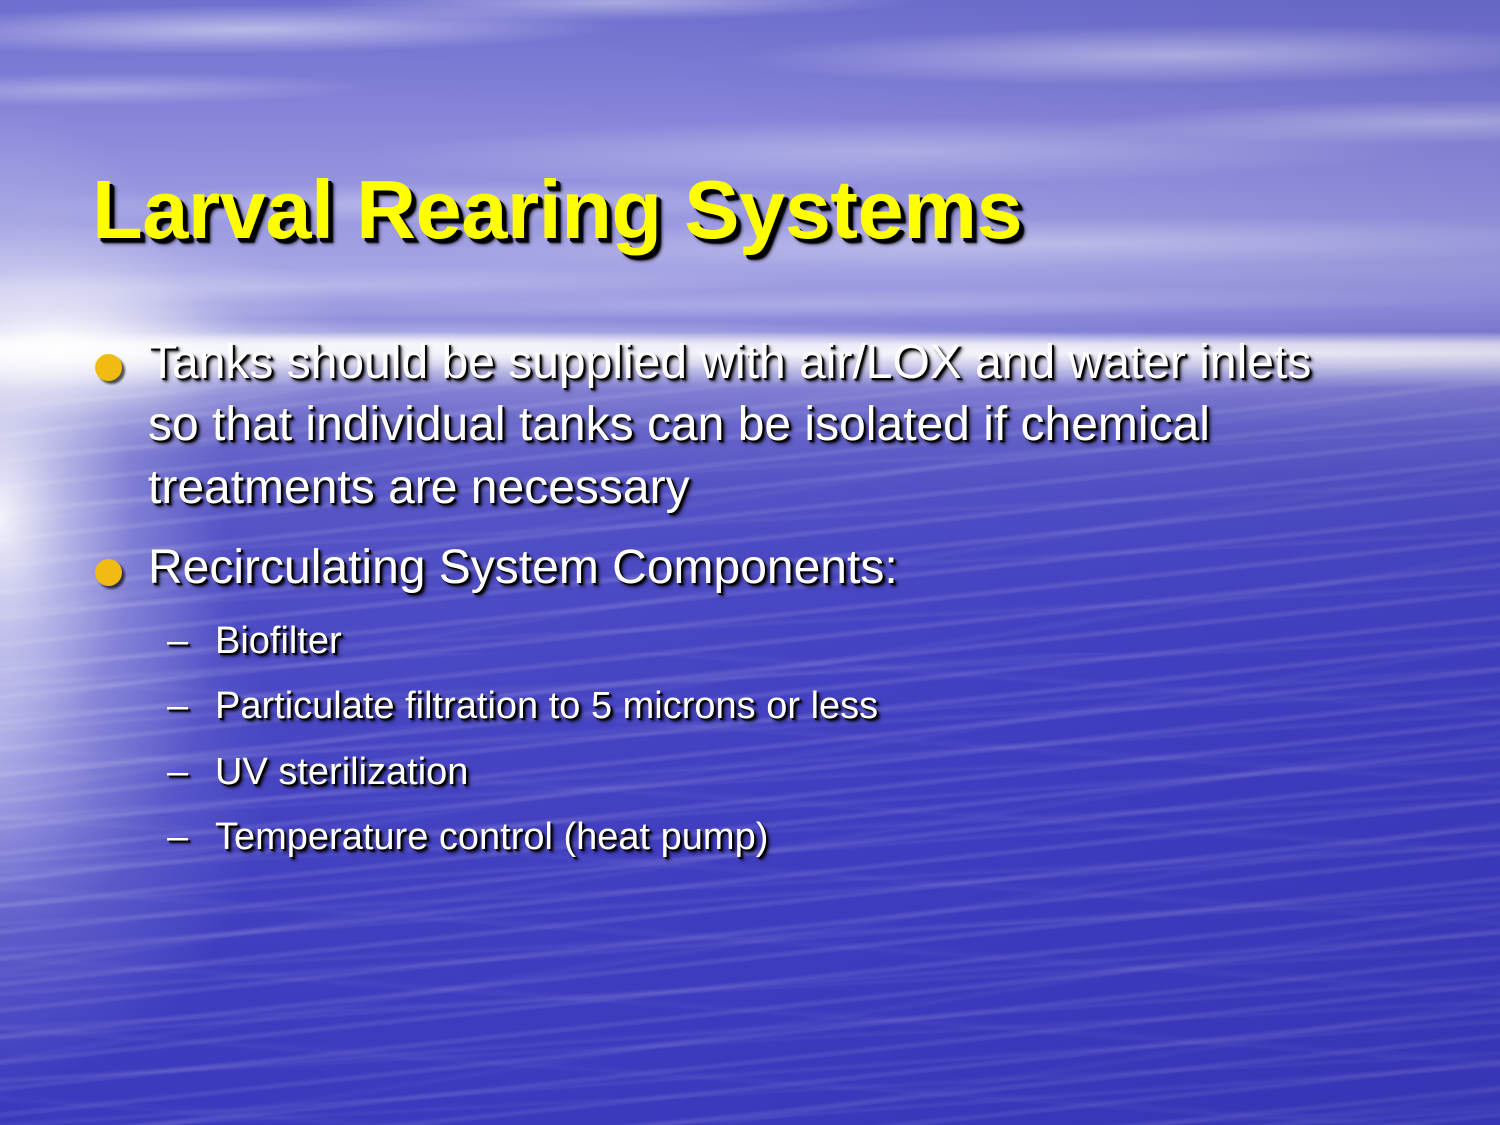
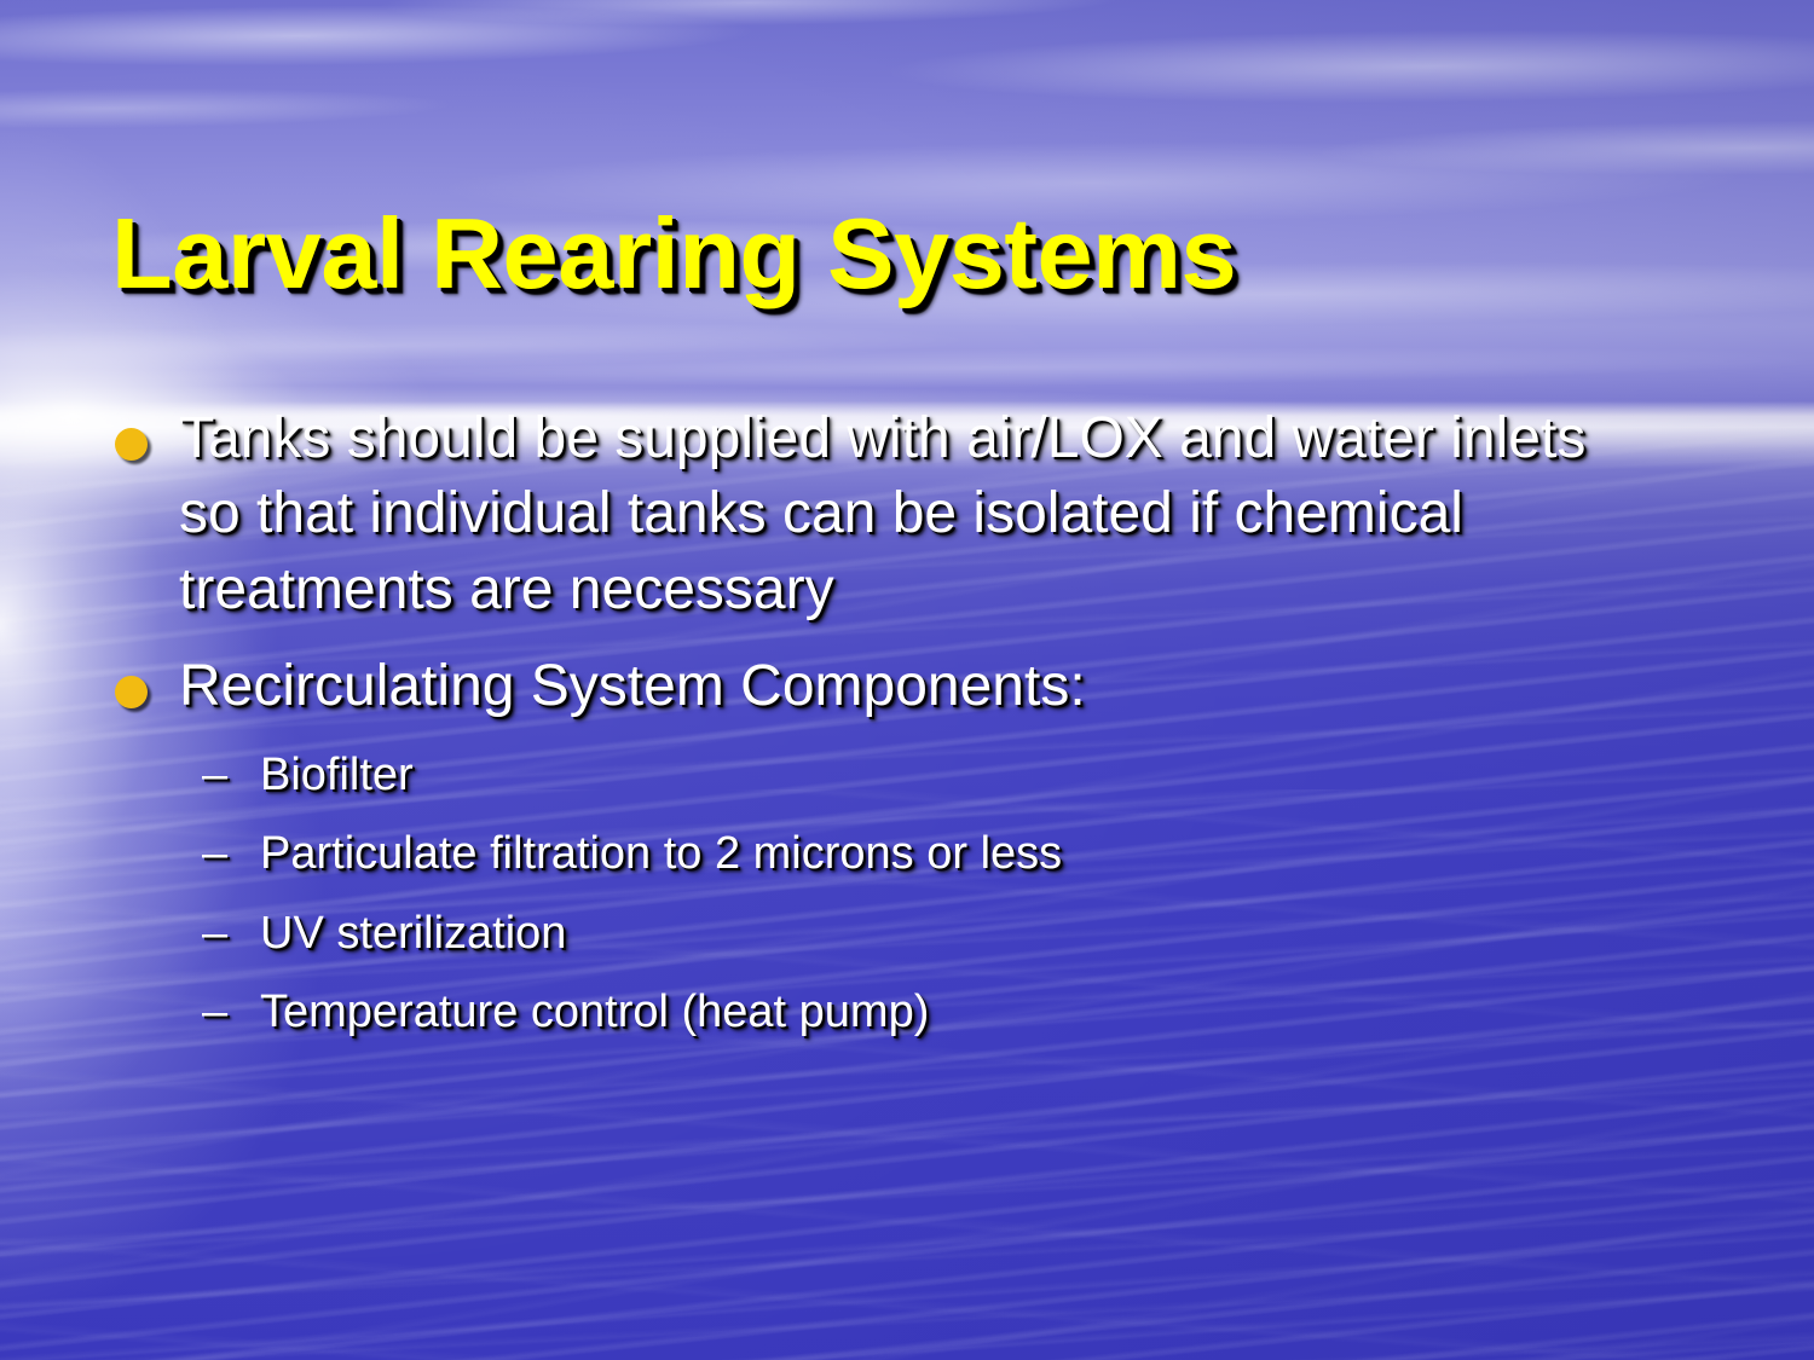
  Larval Rearing Systems
  Tanks should be supplied with air/LOX and water inlets so that individual tanks can be isolated if chemical treatments are necessary
  Recirculating System Components:
  –
  Biofilter
  –
- Particulate filtration to 5 microns or less
+ Particulate filtration to 2 microns or less
  –
  UV sterilization
  –
  Temperature control (heat pump)
